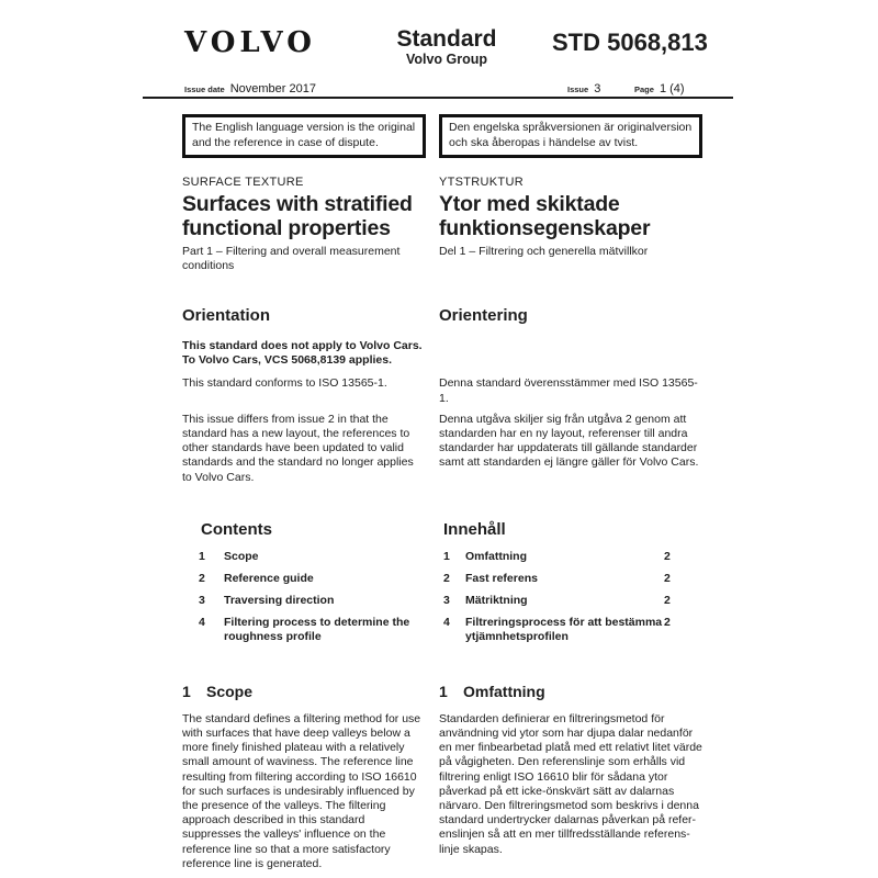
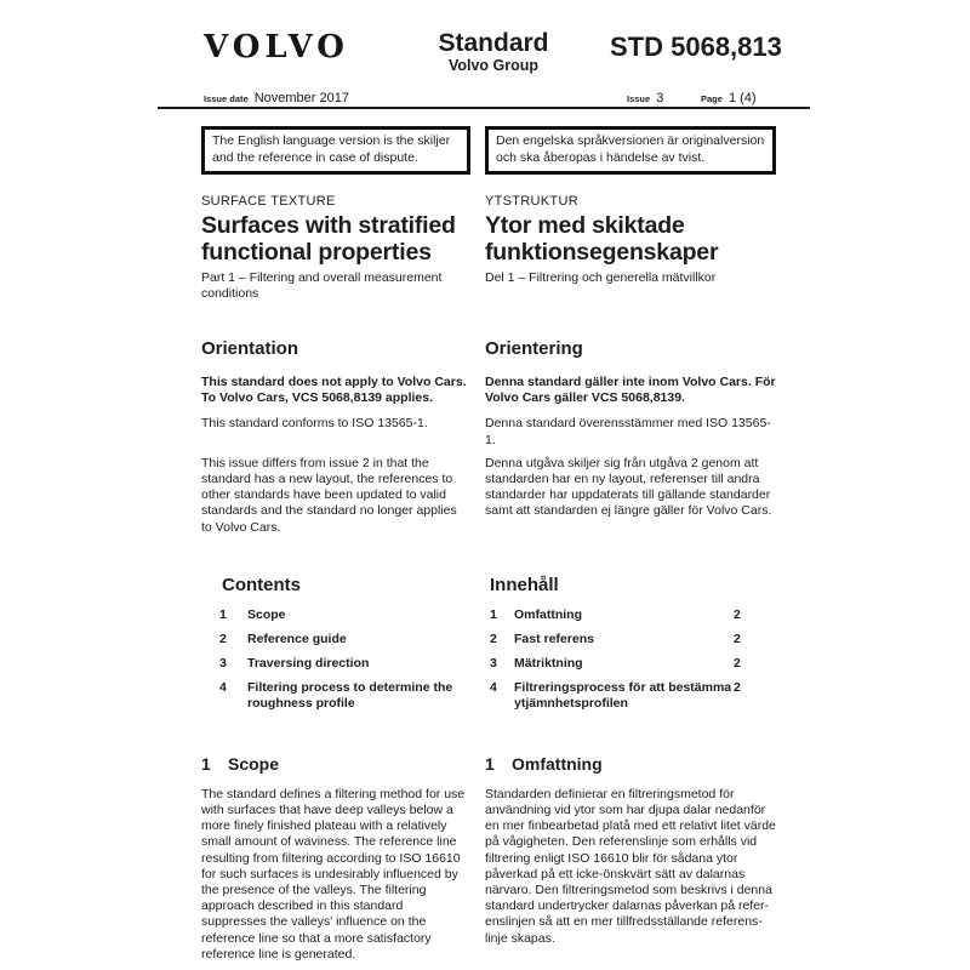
  VOLVO
  Standard
  Volvo Group
  STD 5068,813
  Issue date
  November 2017
  Issue
  3
  Page
  1 (4)
- The English language version is the original and the reference in case of dispute.
+ The English language version is the skiljer and the reference in case of dispute.
  Den engelska språkversionen är originalversion och ska åberopas i händelse av tvist.
  SURFACE TEXTURE
  YTSTRUKTUR
  Surfaces with stratified functional properties
  Ytor med skiktade funktionsegenskaper
  Part 1 – Filtering and overall measurement conditions
  Del 1 – Filtrering och generella mätvillkor
  Orientation
  Orientering
  This standard does not apply to Volvo Cars. To Volvo Cars, VCS 5068,8139 applies.
+ Denna standard gäller inte inom Volvo Cars. För Volvo Cars gäller VCS 5068,8139.
  This standard conforms to ISO 13565-1.
  Denna standard överensstämmer med ISO 13565-1.
  This issue differs from issue 2 in that the standard has a new layout, the references to other standards have been updated to valid standards and the standard no longer applies to Volvo Cars.
  Denna utgåva skiljer sig från utgåva 2 genom att standarden har en ny layout, referenser till andra standarder har uppdaterats till gällande standarder samt att standarden ej längre gäller för Volvo Cars.
  Contents
  Innehåll
  1
  Scope
  2
  Reference guide
  3
  Traversing direction
  4
  Filtering process to determine the roughness profile
  1
  Omfattning
  2
  2
  Fast referens
  2
  3
  Mätriktning
  2
  4
  Filtreringsprocess för att bestämma ytjämnhetsprofilen
  2
  1 Scope
  1 Omfattning
  The standard defines a filtering method for use with surfaces that have deep valleys below a more finely finished plateau with a relatively small amount of waviness. The reference line resulting from filtering according to ISO 16610 for such surfaces is undesirably influenced by the presence of the valleys. The filtering approach described in this standard suppresses the valleys' influence on the reference line so that a more satisfactory reference line is generated.
  Standarden definierar en filtreringsmetod för användning vid ytor som har djupa dalar nedanför en mer finbearbetad platå med ett relativt litet värde på vågigheten. Den referenslinje som erhålls vid filtrering enligt ISO 16610 blir för sådana ytor påverkad på ett icke-önskvärt sätt av dalarnas närvaro. Den filtreringsmetod som beskrivs i denna standard undertrycker dalarnas påverkan på refer­enslinjen så att en mer tillfredsställande referens­linje skapas.
